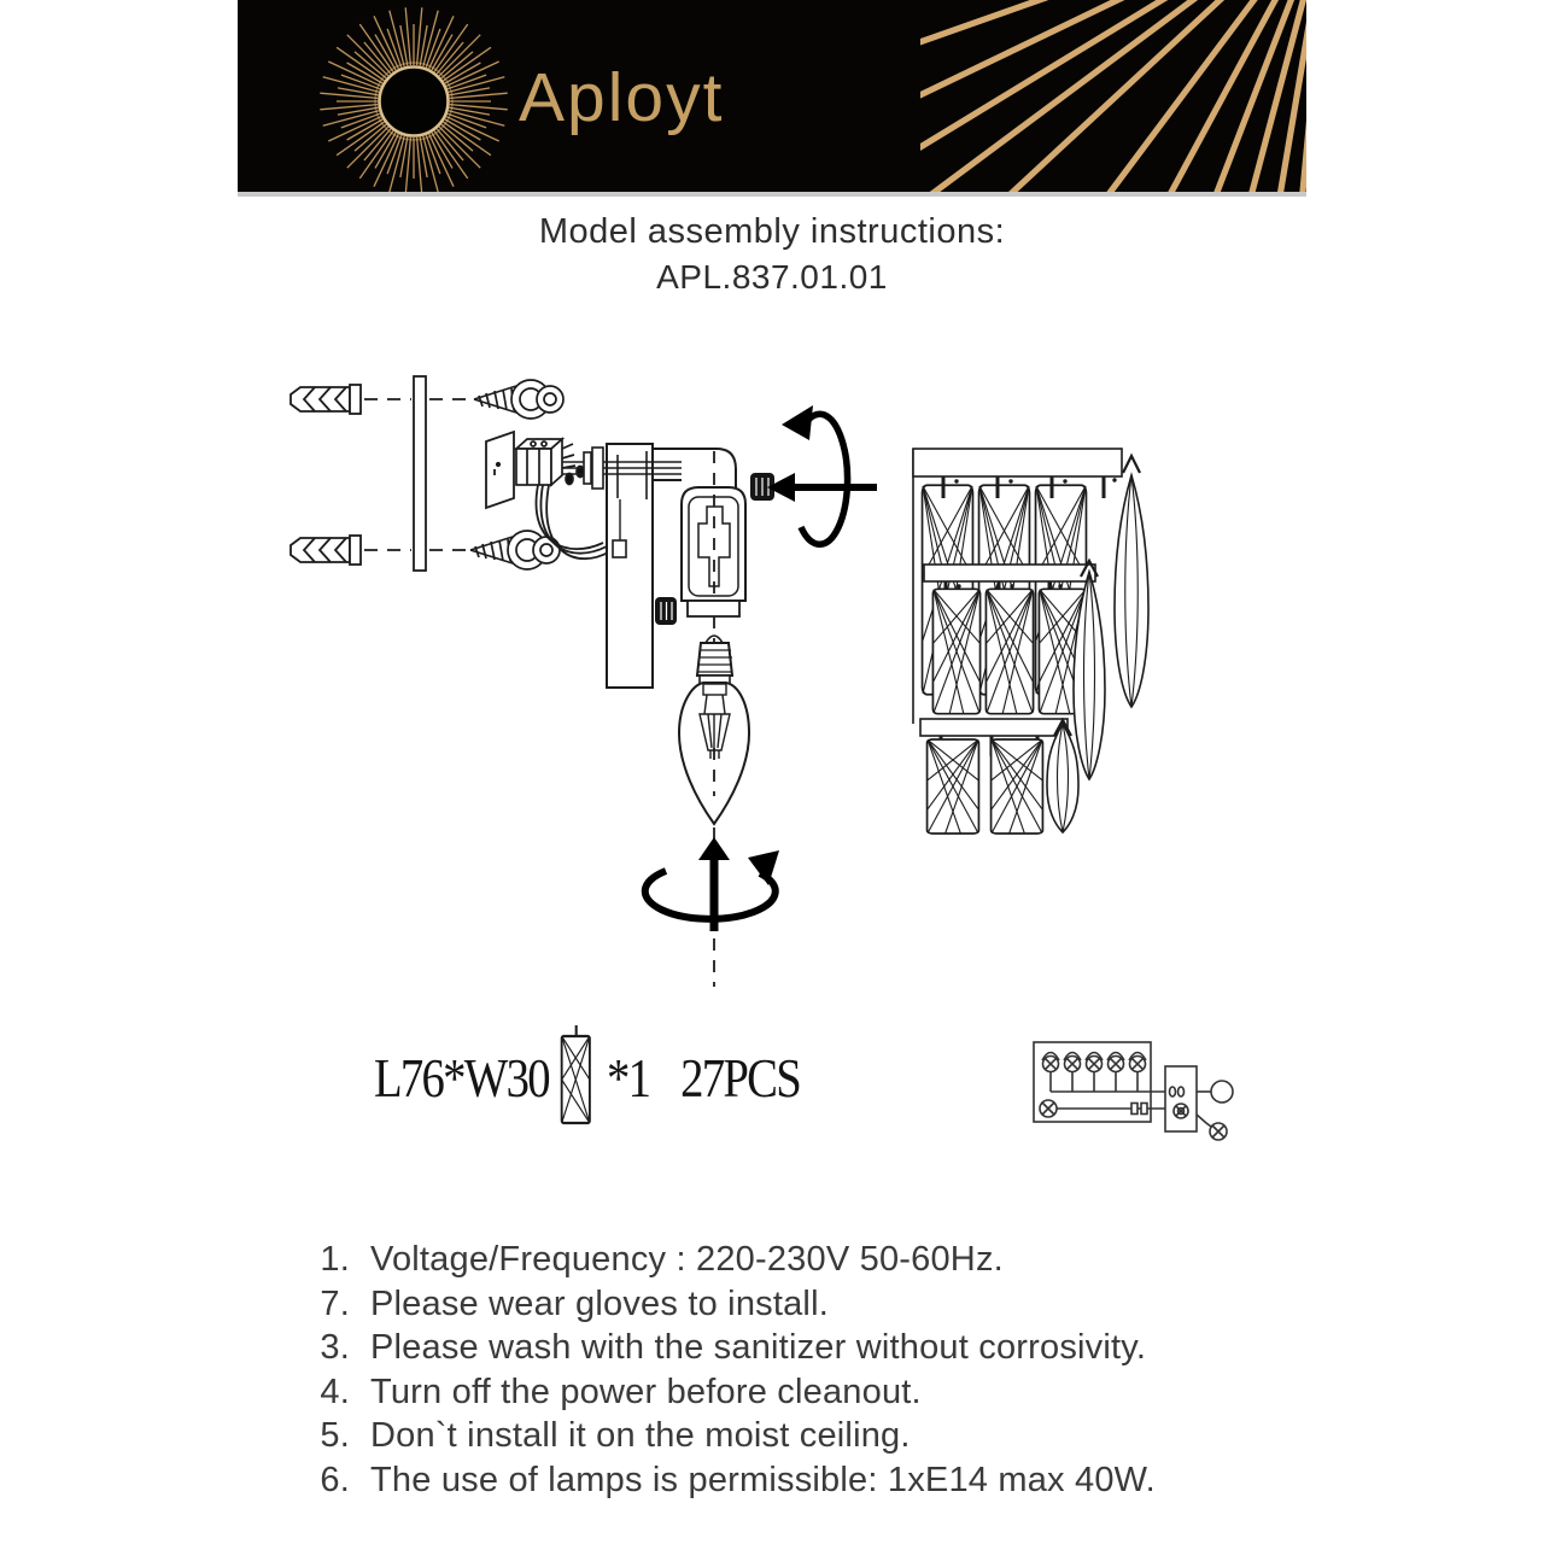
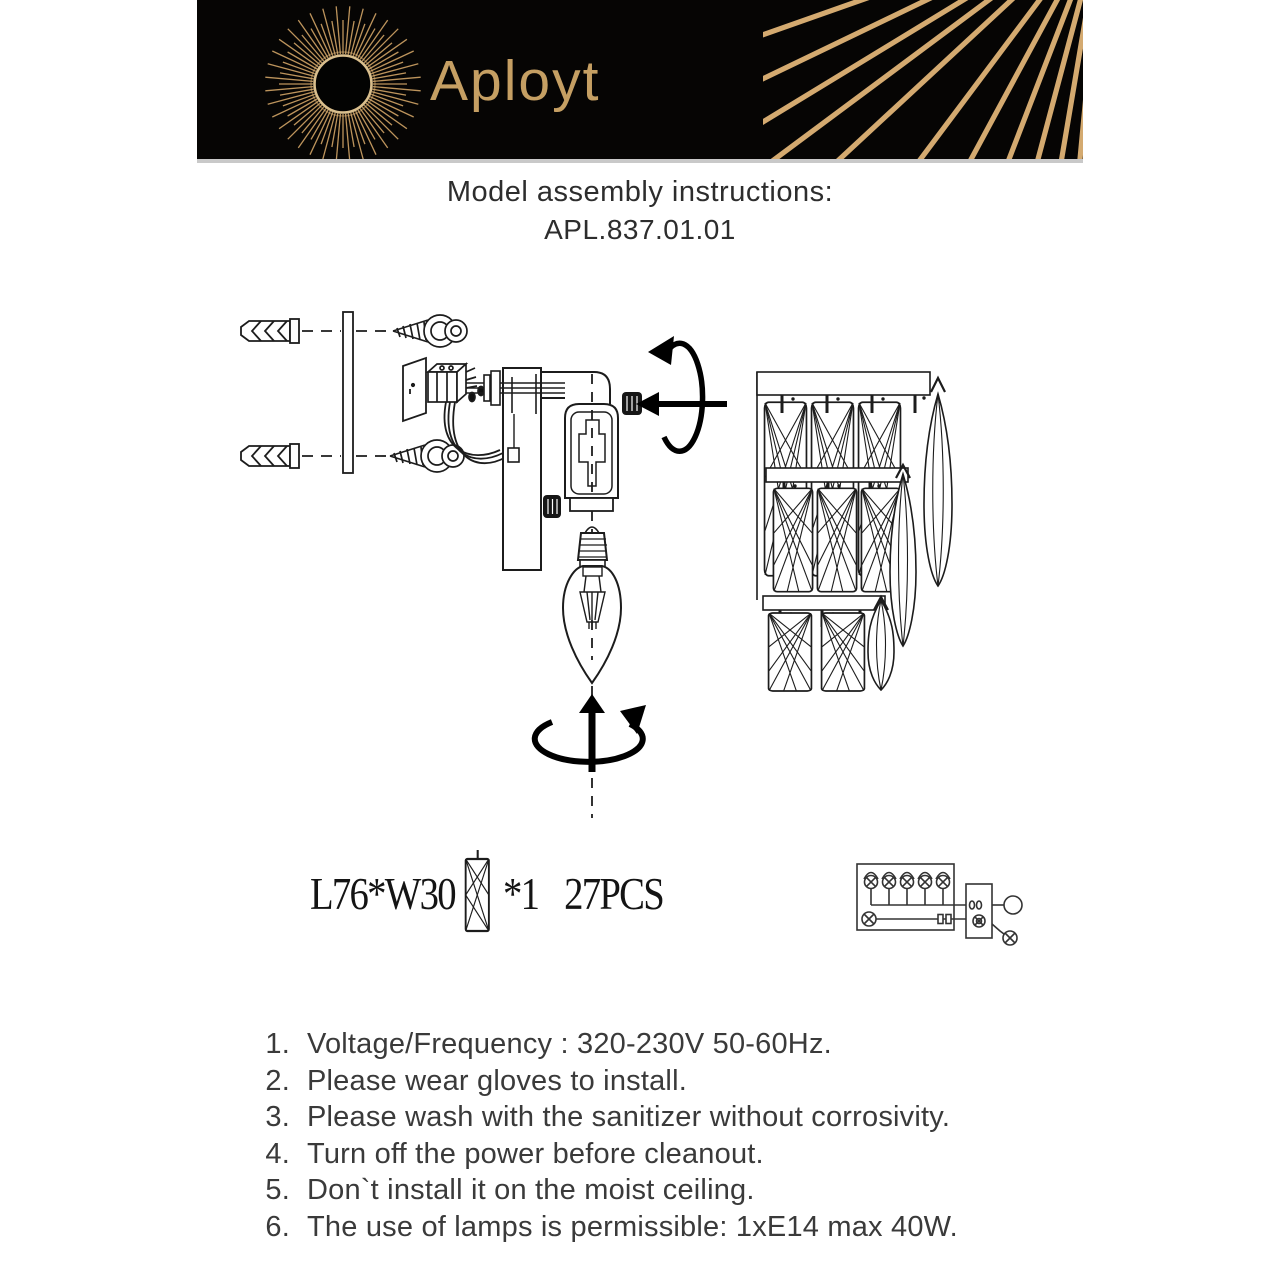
  Aployt
  Model assembly instructions:
  APL.837.01.01
  L76*W30
  *1
  27PCS
  1.
- Voltage/Frequency : 220-230V 50-60Hz.
+ Voltage/Frequency : 320-230V 50-60Hz.
- 7.
+ 2.
  Please wear gloves to install.
  3.
  Please wash with the sanitizer without corrosivity.
  4.
  Turn off the power before cleanout.
  5.
  Don`t install it on the moist ceiling.
  6.
  The use of lamps is permissible: 1xE14 max 40W.
